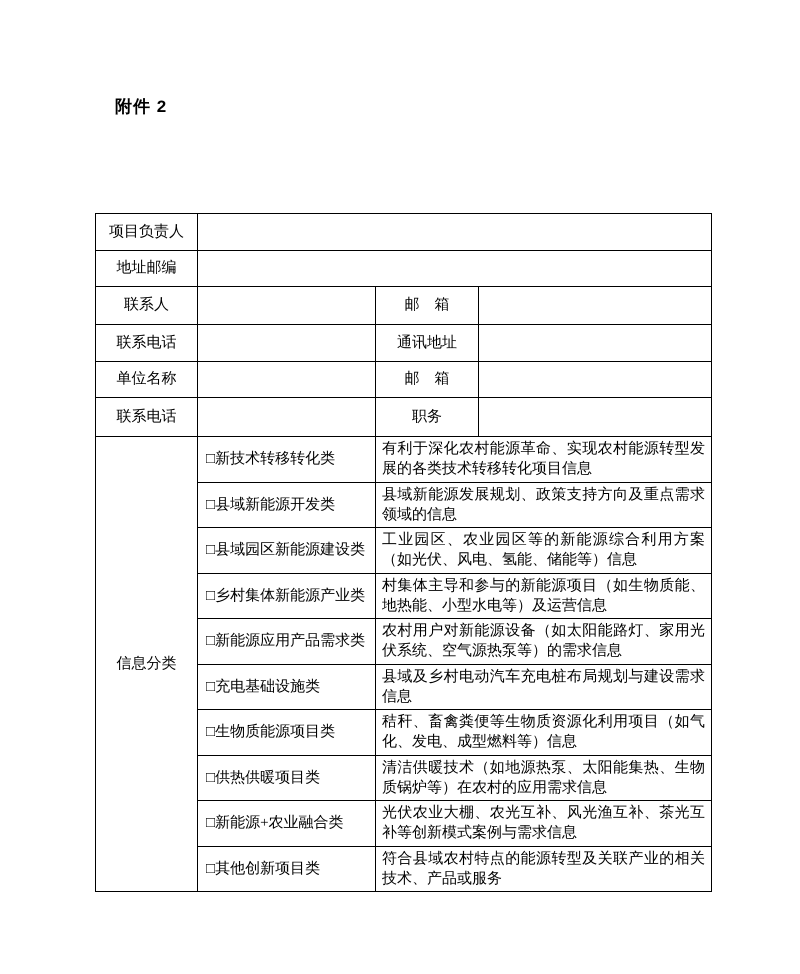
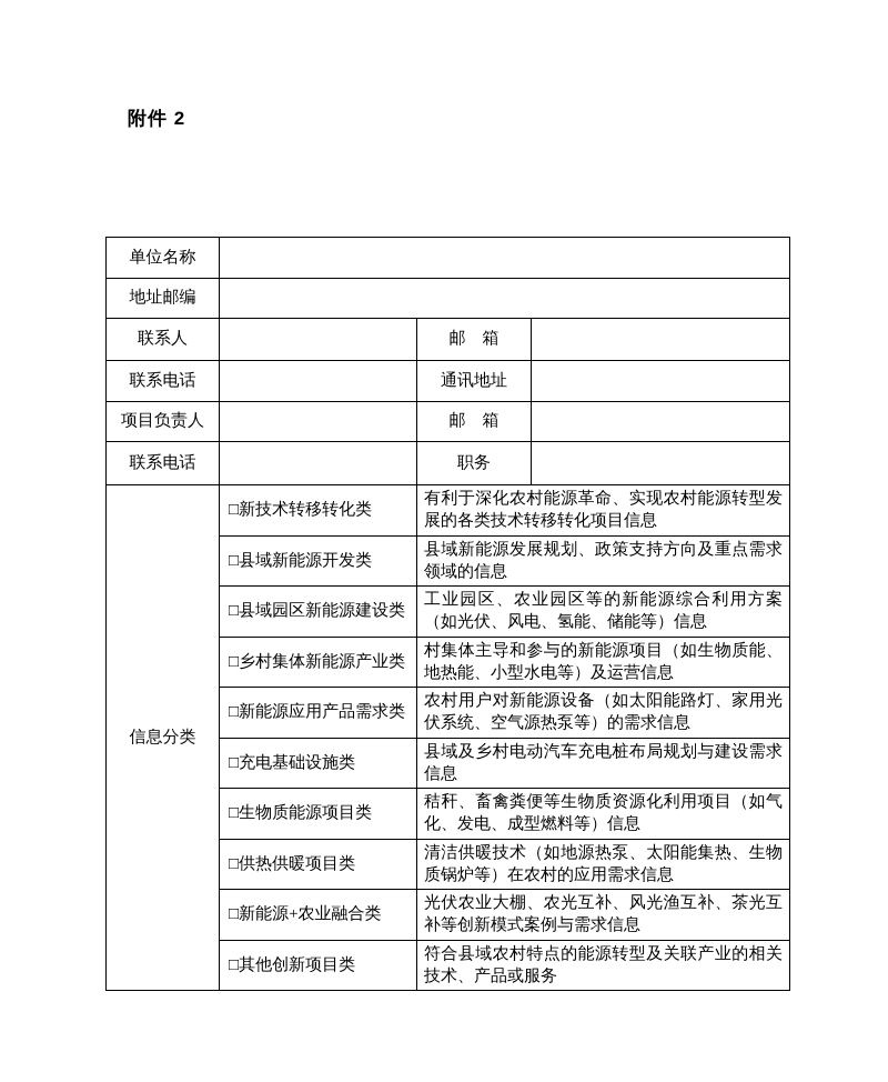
  附件 2
- 项目负责人
+ 单位名称
  地址邮编
  联系人		邮 箱
  联系电话		通讯地址
- 单位名称		邮 箱
+ 项目负责人		邮 箱
  联系电话		职务
  信息分类	□新技术转移转化类	有利于深化农村能源革命、实现农村能源转型发展的各类技术转移转化项目信息
  □县域新能源开发类	县域新能源发展规划、政策支持方向及重点需求领域的信息
  □县域园区新能源建设类	工业园区、农业园区等的新能源综合利用方案（如光伏、风电、氢能、储能等）信息
  □乡村集体新能源产业类	村集体主导和参与的新能源项目（如生物质能、地热能、小型水电等）及运营信息
  □新能源应用产品需求类	农村用户对新能源设备（如太阳能路灯、家用光伏系统、空气源热泵等）的需求信息
  □充电基础设施类	县域及乡村电动汽车充电桩布局规划与建设需求信息
  □生物质能源项目类	秸秆、畜禽粪便等生物质资源化利用项目（如气化、发电、成型燃料等）信息
  □供热供暖项目类	清洁供暖技术（如地源热泵、太阳能集热、生物质锅炉等）在农村的应用需求信息
  □新能源+农业融合类	光伏农业大棚、农光互补、风光渔互补、茶光互补等创新模式案例与需求信息
  □其他创新项目类	符合县域农村特点的能源转型及关联产业的相关技术、产品或服务
